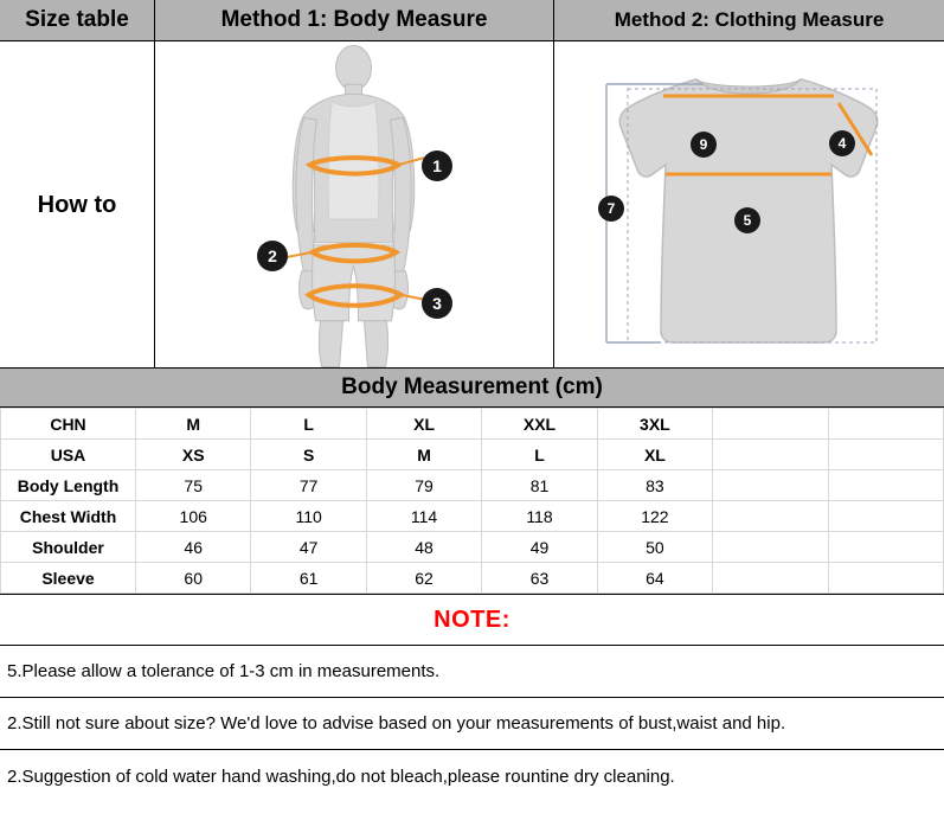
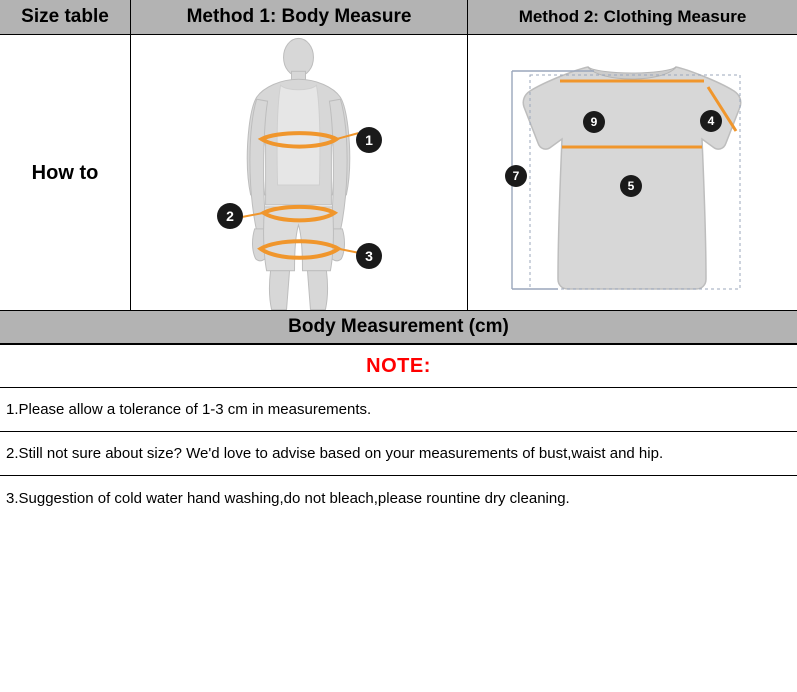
  Size table
  How to
  Method 1: Body Measure
  1
  2
  3
  Method 2: Clothing Measure
  9
  4
  7
  5
  Body Measurement (cm)
- CHN	M	L	XL	XXL	3XL
- USA	XS	S	M	L	XL
- Body Length	75	77	79	81	83
- Chest Width	106	110	114	118	122
- Shoulder	46	47	48	49	50
- Sleeve	60	61	62	63	64
  NOTE:
- 5.Please allow a tolerance of 1-3 cm in measurements.
+ 1.Please allow a tolerance of 1-3 cm in measurements.
  2.Still not sure about size? We'd love to advise based on your measurements of bust,waist and hip.
- 2.Suggestion of cold water hand washing,do not bleach,please rountine dry cleaning.
+ 3.Suggestion of cold water hand washing,do not bleach,please rountine dry cleaning.
